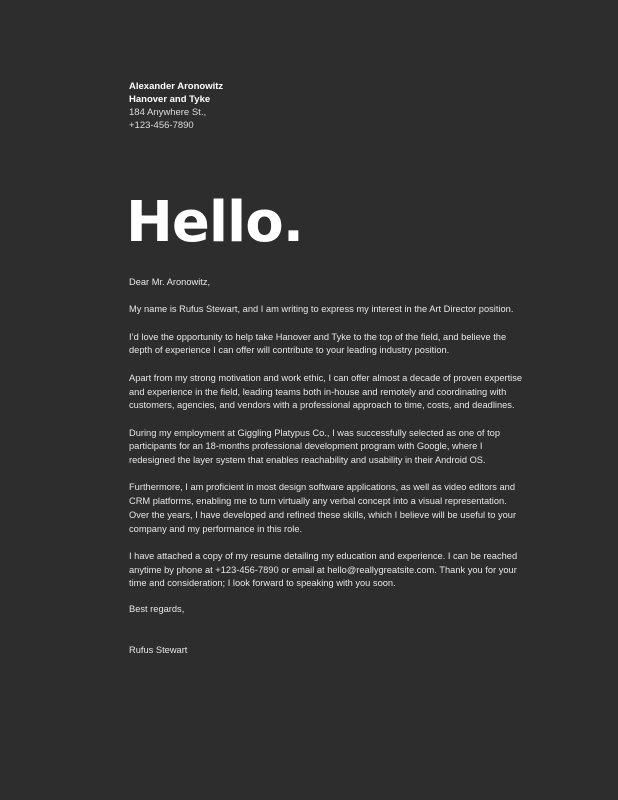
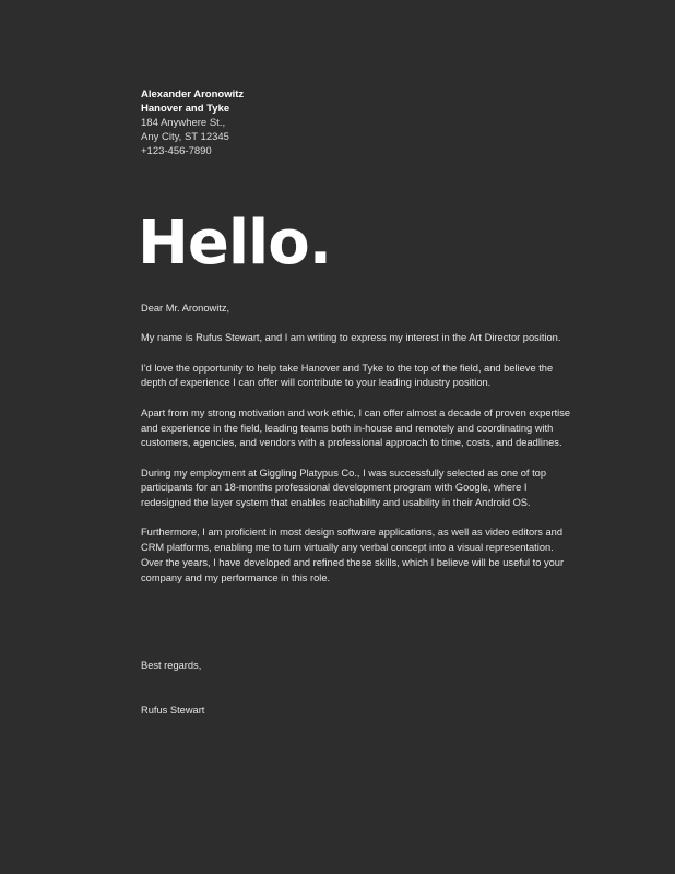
  Alexander Aronowitz
  Hanover and Tyke
  184 Anywhere St.,
+ Any City, ST 12345
  +123-456-7890
  Hello.
  Dear Mr. Aronowitz,
  My name is Rufus Stewart, and I am writing to express my interest in the Art Director position.
  I’d love the opportunity to help take Hanover and Tyke to the top of the field, and believe the depth of experience I can offer will contribute to your leading industry position.
  Apart from my strong motivation and work ethic, I can offer almost a decade of proven expertise and experience in the field, leading teams both in-house and remotely and coordinating with customers, agencies, and vendors with a professional approach to time, costs, and deadlines.
  During my employment at Giggling Platypus Co., I was successfully selected as one of top participants for an 18-months professional development program with Google, where I redesigned the layer system that enables reachability and usability in their Android OS.
  Furthermore, I am proficient in most design software applications, as well as video editors and CRM platforms, enabling me to turn virtually any verbal concept into a visual representation. Over the years, I have developed and refined these skills, which I believe will be useful to your company and my performance in this role.
- I have attached a copy of my resume detailing my education and experience. I can be reached anytime by phone at +123-456-7890 or email at hello@reallygreatsite.com. Thank you for your time and consideration; I look forward to speaking with you soon.
  Best regards,
  Rufus Stewart
